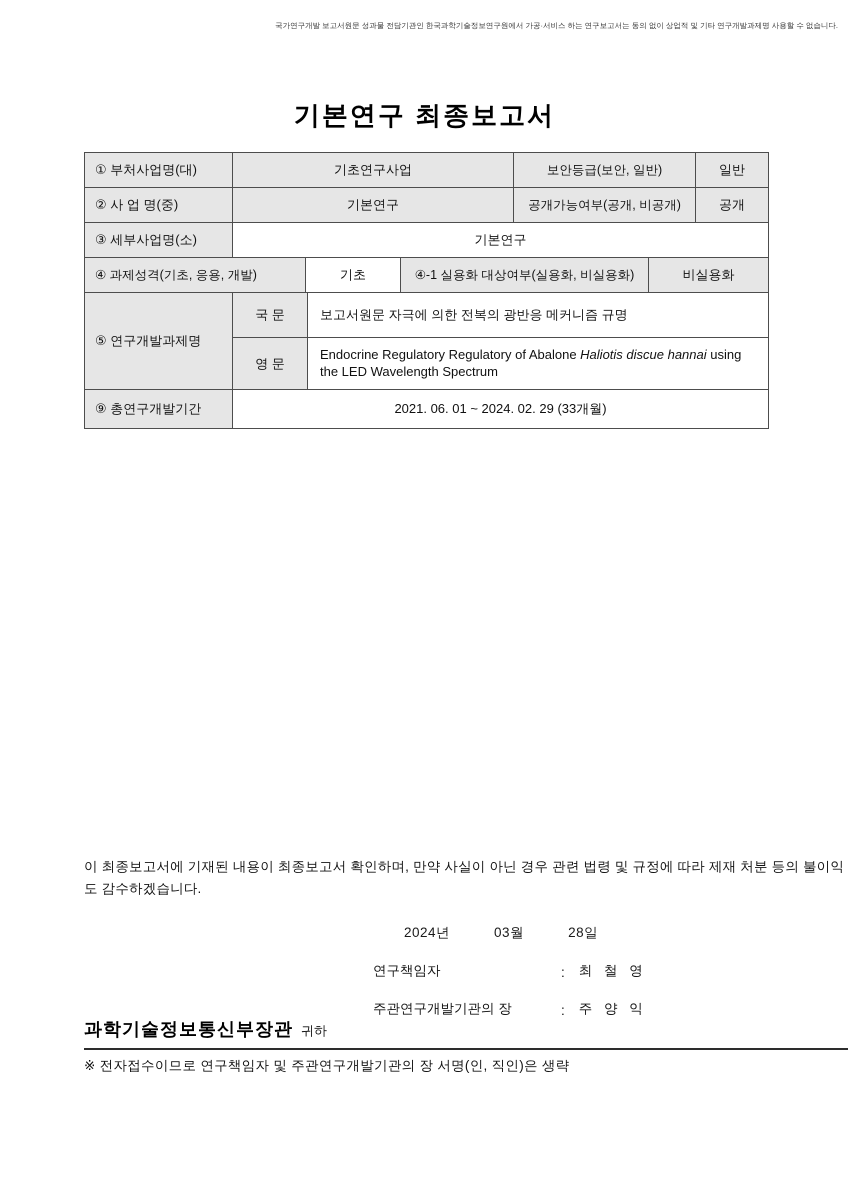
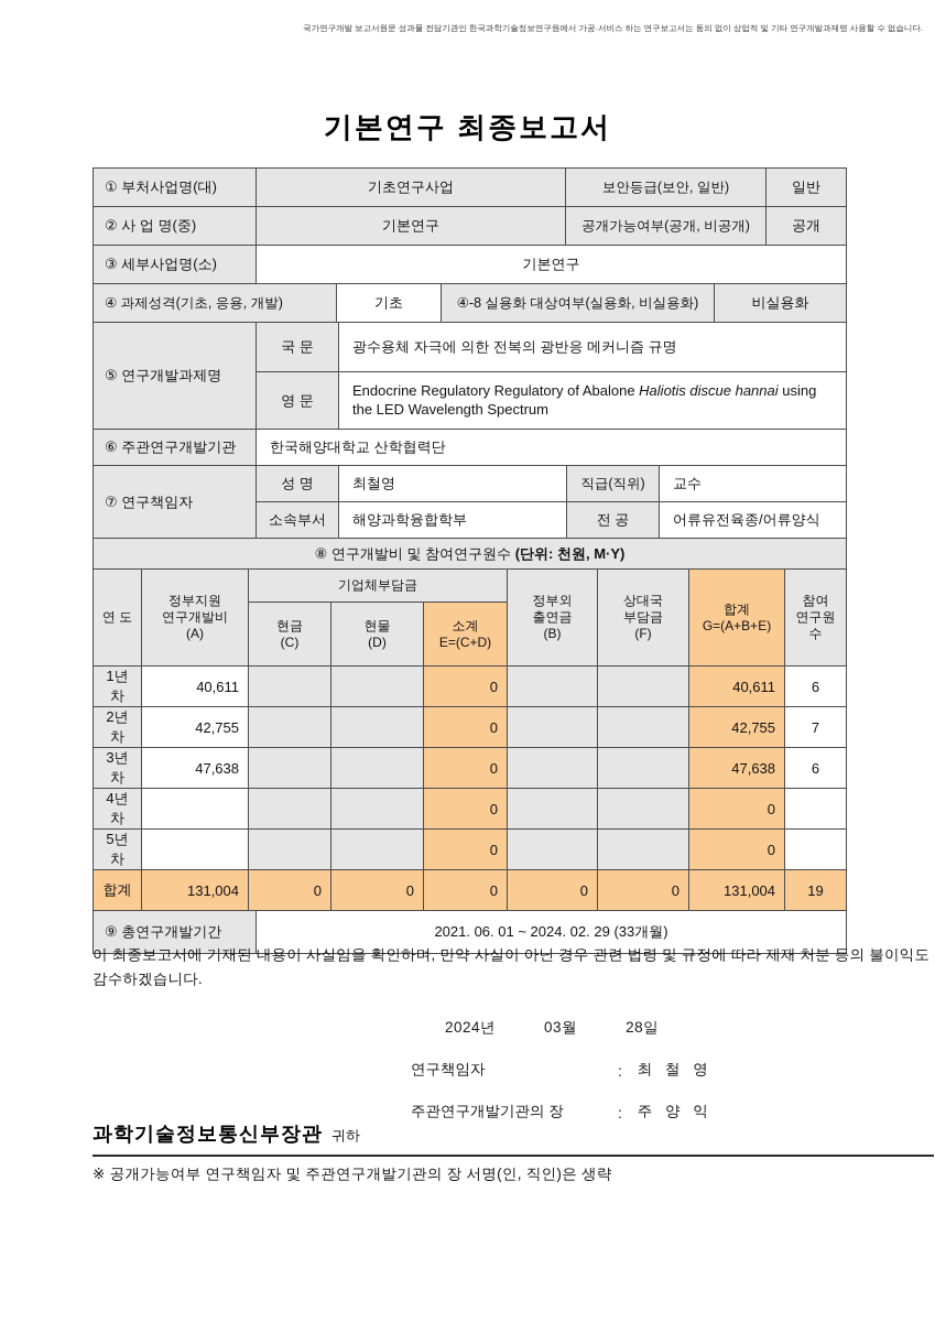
  국가연구개발 보고서원문 성과물 전담기관인 한국과학기술정보연구원에서 가공·서비스 하는 연구보고서는 동의 없이 상업적 및 기타 연구개발과제명 사용할 수 없습니다.
  기본연구 최종보고서
  ① 부처사업명(대)	기초연구사업	보안등급(보안, 일반)	일반
  ② 사 업 명(중)	기본연구	공개가능여부(공개, 비공개)	공개
  ③ 세부사업명(소)	기본연구
- ④ 과제성격(기초, 응용, 개발)	기초	④-1 실용화 대상여부(실용화, 비실용화)	비실용화
+ ④ 과제성격(기초, 응용, 개발)	기초	④-8 실용화 대상여부(실용화, 비실용화)	비실용화
- ⑤ 연구개발과제명	국 문	보고서원문 자극에 의한 전복의 광반응 메커니즘 규명
+ ⑤ 연구개발과제명	국 문	광수용체 자극에 의한 전복의 광반응 메커니즘 규명
  영 문	Endocrine Regulatory Regulatory of Abalone Haliotis discue hannai using the LED Wavelength Spectrum
+ ⑥ 주관연구개발기관	한국해양대학교 산학협력단
+ ⑦ 연구책임자	성 명	최철영	직급(직위)	교수
+ 소속부서	해양과학융합학부	전 공	어류유전육종/어류양식
+ ⑧ 연구개발비 및 참여연구원수 (단위: 천원, M·Y)
+ 연 도	정부지원 연구개발비 (A)	기업체부담금	정부외 출연금 (B)	상대국 부담금 (F)	합계 G=(A+B+E)	참여 연구원수
+ 현금 (C)	현물 (D)	소계 E=(C+D)
+ 1년차	40,611			0			40,611	6
+ 2년차	42,755			0			42,755	7
+ 3년차	47,638			0			47,638	6
+ 4년차				0			0
+ 5년차				0			0
+ 합계	131,004	0	0	0	0	0	131,004	19
  ⑨ 총연구개발기간	2021. 06. 01 ~ 2024. 02. 29 (33개월)
- 이 최종보고서에 기재된 내용이 최종보고서 확인하며, 만약 사실이 아닌 경우 관련 법령 및 규정에 따라 제재 처분 등의 불이익도 감수하겠습니다.
+ 이 최종보고서에 기재된 내용이 사실임을 확인하며, 만약 사실이 아닌 경우 관련 법령 및 규정에 따라 제재 처분 등의 불이익도 감수하겠습니다.
  2024년 03월 28일
  연구책임자
  :
  최 철 영
  주관연구개발기관의 장
  :
  주 양 익
  과학기술정보통신부장관 귀하
- ※ 전자접수이므로 연구책임자 및 주관연구개발기관의 장 서명(인, 직인)은 생략
+ ※ 공개가능여부 연구책임자 및 주관연구개발기관의 장 서명(인, 직인)은 생략
